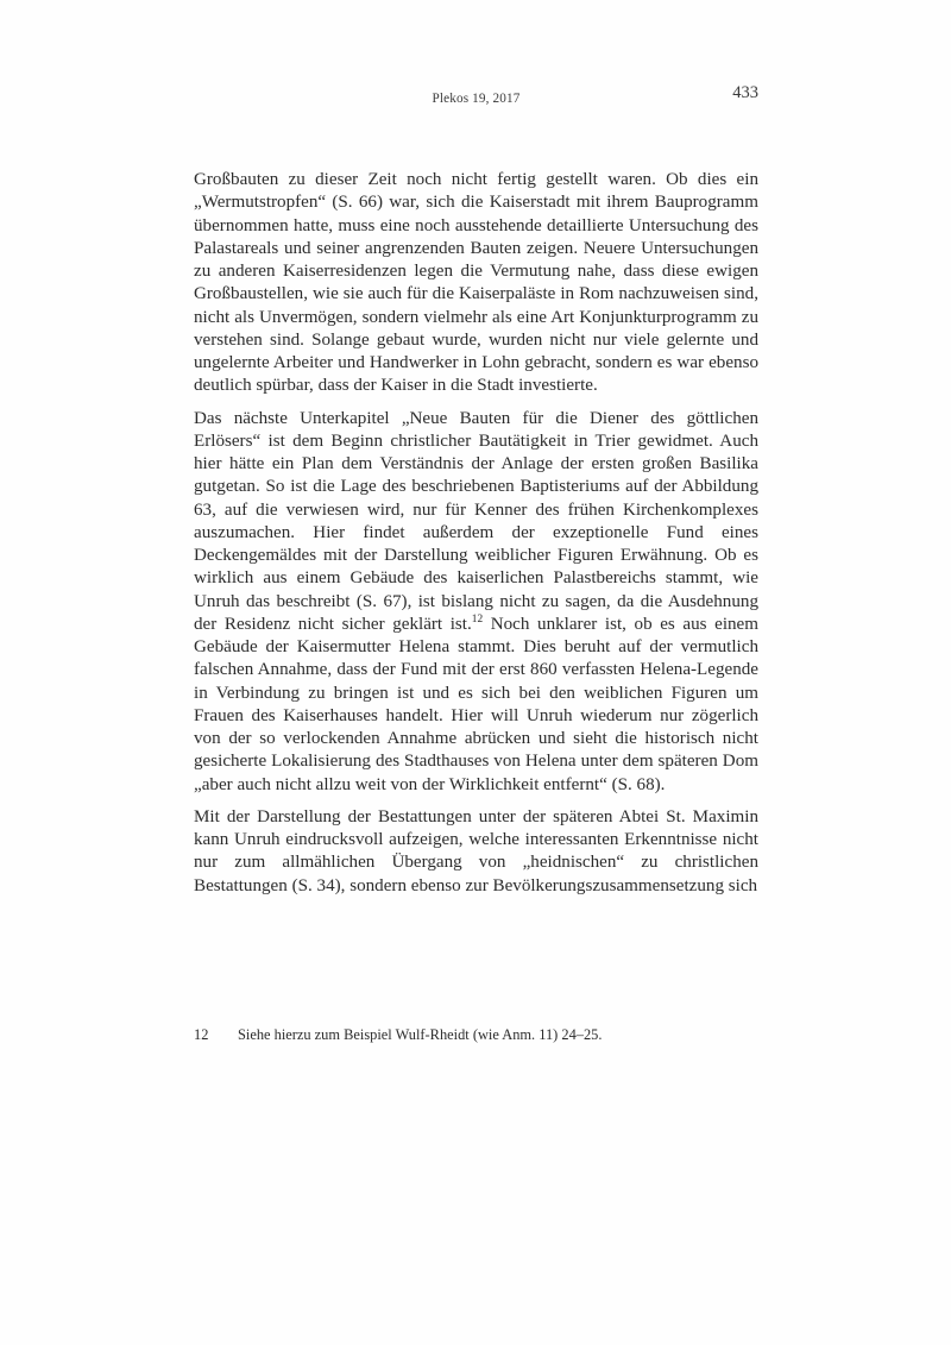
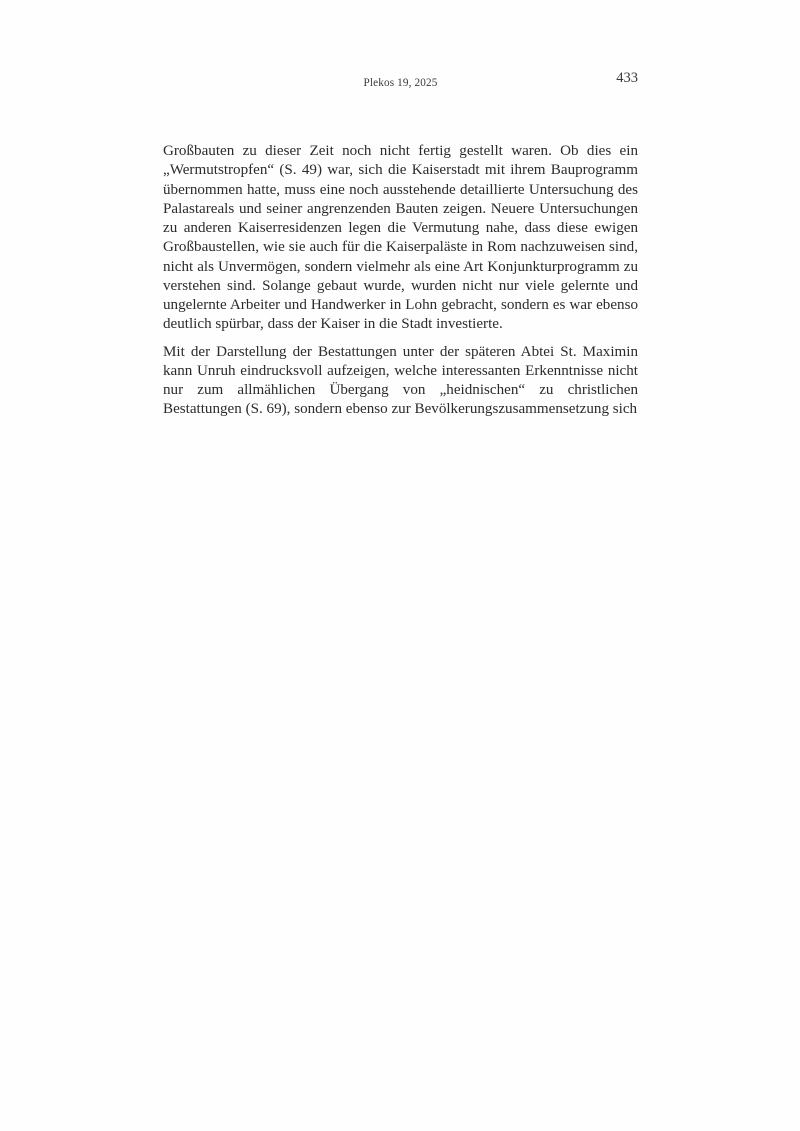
- Plekos 19, 2017
+ Plekos 19, 2025
  433
- Großbauten zu dieser Zeit noch nicht fertig gestellt waren. Ob dies ein „Wermutstropfen“ (S. 66) war, sich die Kaiserstadt mit ihrem Bauprogramm übernommen hatte, muss eine noch ausstehende detaillierte Untersuchung des Palastareals und seiner angrenzenden Bauten zeigen. Neuere Untersuchungen zu anderen Kaiserresidenzen legen die Vermutung nahe, dass diese ewigen Großbaustellen, wie sie auch für die Kaiserpaläste in Rom nachzuweisen sind, nicht als Unvermögen, sondern vielmehr als eine Art Konjunkturprogramm zu verstehen sind. Solange gebaut wurde, wurden nicht nur viele gelernte und ungelernte Arbeiter und Handwerker in Lohn gebracht, sondern es war ebenso deutlich spürbar, dass der Kaiser in die Stadt investierte.
+ Großbauten zu dieser Zeit noch nicht fertig gestellt waren. Ob dies ein „Wermutstropfen“ (S. 49) war, sich die Kaiserstadt mit ihrem Bauprogramm übernommen hatte, muss eine noch ausstehende detaillierte Untersuchung des Palastareals und seiner angrenzenden Bauten zeigen. Neuere Untersuchungen zu anderen Kaiserresidenzen legen die Vermutung nahe, dass diese ewigen Großbaustellen, wie sie auch für die Kaiserpaläste in Rom nachzuweisen sind, nicht als Unvermögen, sondern vielmehr als eine Art Konjunkturprogramm zu verstehen sind. Solange gebaut wurde, wurden nicht nur viele gelernte und ungelernte Arbeiter und Handwerker in Lohn gebracht, sondern es war ebenso deutlich spürbar, dass der Kaiser in die Stadt investierte.
- Das nächste Unterkapitel „Neue Bauten für die Diener des göttlichen Erlösers“ ist dem Beginn christlicher Bautätigkeit in Trier gewidmet. Auch hier hätte ein Plan dem Verständnis der Anlage der ersten großen Basilika gutgetan. So ist die Lage des beschriebenen Baptisteriums auf der Abbildung 63, auf die verwiesen wird, nur für Kenner des frühen Kirchenkomplexes auszumachen. Hier findet außerdem der exzeptionelle Fund eines Deckengemäldes mit der Darstellung weiblicher Figuren Erwähnung. Ob es wirklich aus einem Gebäude des kaiserlichen Palastbereichs stammt, wie Unruh das beschreibt (S. 67), ist bislang nicht zu sagen, da die Ausdehnung der Residenz nicht sicher geklärt ist.12 Noch unklarer ist, ob es aus einem Gebäude der Kaisermutter Helena stammt. Dies beruht auf der vermutlich falschen Annahme, dass der Fund mit der erst 860 verfassten Helena-Legende in Verbindung zu bringen ist und es sich bei den weiblichen Figuren um Frauen des Kaiserhauses handelt. Hier will Unruh wiederum nur zögerlich von der so verlockenden Annahme abrücken und sieht die historisch nicht gesicherte Lokalisierung des Stadthauses von Helena unter dem späteren Dom „aber auch nicht allzu weit von der Wirklichkeit entfernt“ (S. 68).
- Mit der Darstellung der Bestattungen unter der späteren Abtei St. Maximin kann Unruh eindrucksvoll aufzeigen, welche interessanten Erkenntnisse nicht nur zum allmählichen Übergang von „heidnischen“ zu christlichen Bestattungen (S. 34), sondern ebenso zur Bevölkerungszusammensetzung sich
+ Mit der Darstellung der Bestattungen unter der späteren Abtei St. Maximin kann Unruh eindrucksvoll aufzeigen, welche interessanten Erkenntnisse nicht nur zum allmählichen Übergang von „heidnischen“ zu christlichen Bestattungen (S. 69), sondern ebenso zur Bevölkerungszusammensetzung sich
- 12
- Siehe hierzu zum Beispiel Wulf-Rheidt (wie Anm. 11) 24–25.
